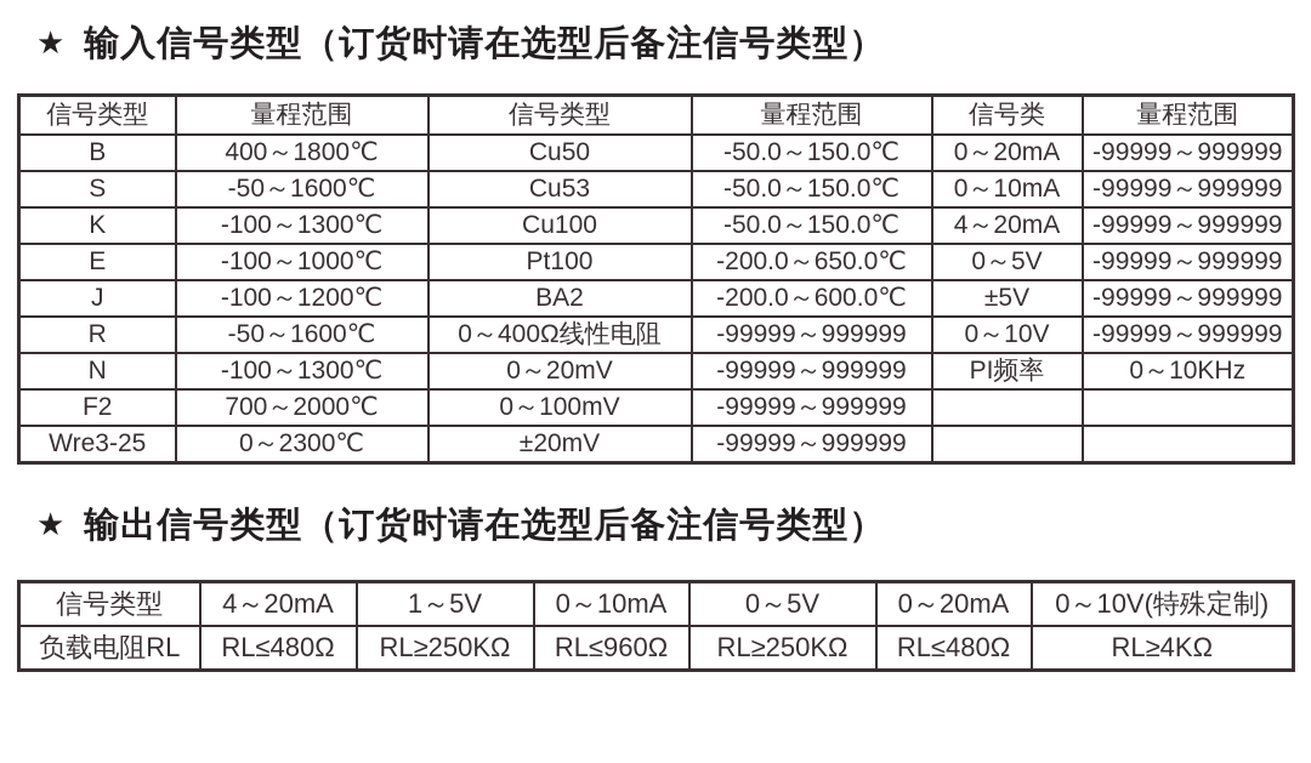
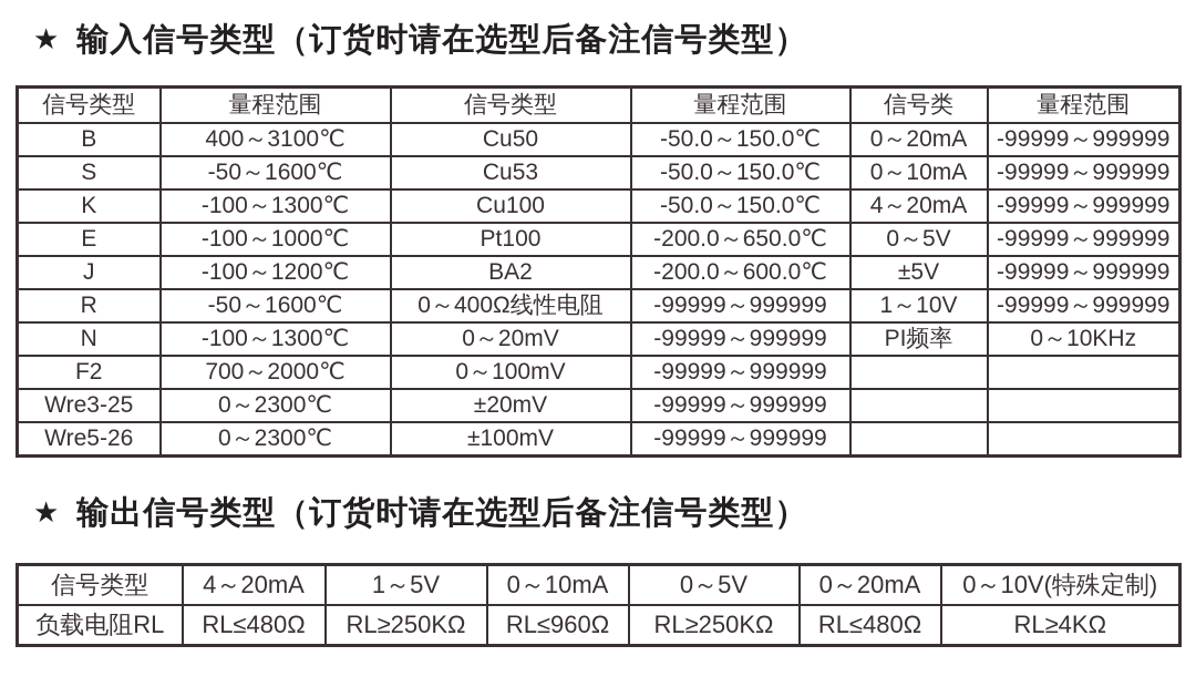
  ★
  输入信号类型（订货时请在选型后备注信号类型）
  信号类型	量程范围	信号类型	量程范围	信号类	量程范围
- B	400～1800℃	Cu50	-50.0～150.0℃	0～20mA	-99999～999999
+ B	400～3100℃	Cu50	-50.0～150.0℃	0～20mA	-99999～999999
  S	-50～1600℃	Cu53	-50.0～150.0℃	0～10mA	-99999～999999
  K	-100～1300℃	Cu100	-50.0～150.0℃	4～20mA	-99999～999999
  E	-100～1000℃	Pt100	-200.0～650.0℃	0～5V	-99999～999999
  J	-100～1200℃	BA2	-200.0～600.0℃	±5V	-99999～999999
- R	-50～1600℃	0～400Ω线性电阻	-99999～999999	0～10V	-99999～999999
+ R	-50～1600℃	0～400Ω线性电阻	-99999～999999	1～10V	-99999～999999
  N	-100～1300℃	0～20mV	-99999～999999	PI频率	0～10KHz
  F2	700～2000℃	0～100mV	-99999～999999
  Wre3-25	0～2300℃	±20mV	-99999～999999
+ Wre5-26	0～2300℃	±100mV	-99999～999999
  ★
  输出信号类型（订货时请在选型后备注信号类型）
  信号类型	4～20mA	1～5V	0～10mA	0～5V	0～20mA	0～10V(特殊定制)
  负载电阻RL	RL≤480Ω	RL≥250KΩ	RL≤960Ω	RL≥250KΩ	RL≤480Ω	RL≥4KΩ
